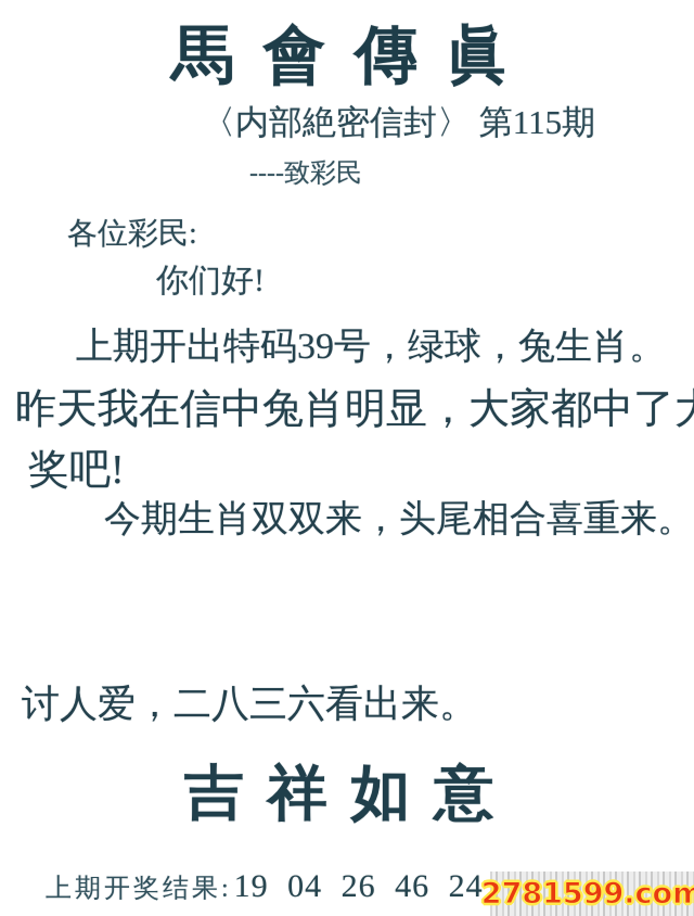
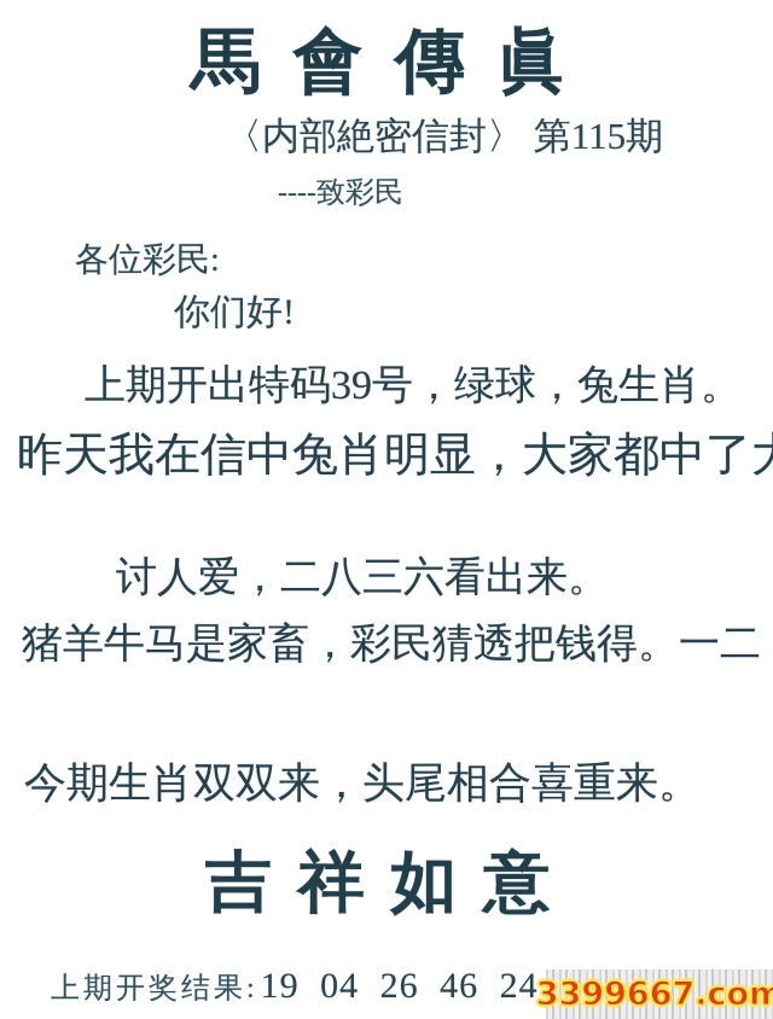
  馬 會 傳 眞
  〈内部絶密信封〉 第115期
  ----致彩民
  各位彩民:
  你们好!
  上期开出特码39号，绿球，兔生肖。
  昨天我在信中兔肖明显，大家都中了
- 奖吧!
- 今期生肖双双来，头尾相合喜重来。
+ 讨人爱，二八三六看出来。
+ 猪羊牛马是家畜，彩民猜透把钱得。一二
- 讨人爱，二八三六看出来。
+ 今期生肖双双来，头尾相合喜重来。
  吉 祥 如 意
  上期开奖结果:
  19 04 26 46 24
- 2781599.com
+ 3399667.com
